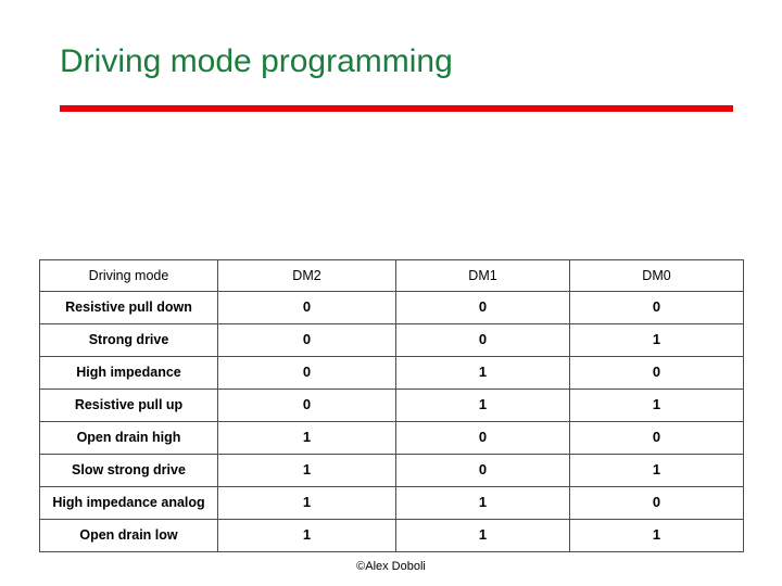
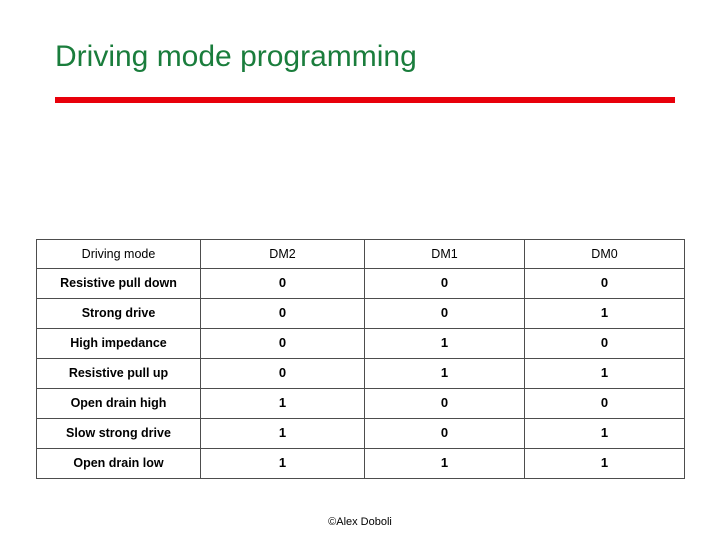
  Driving mode programming
  Driving mode	DM2	DM1	DM0
  Resistive pull down	0	0	0
  Strong drive	0	0	1
  High impedance	0	1	0
  Resistive pull up	0	1	1
  Open drain high	1	0	0
  Slow strong drive	1	0	1
- High impedance analog	1	1	0
  Open drain low	1	1	1
  ©Alex Doboli
